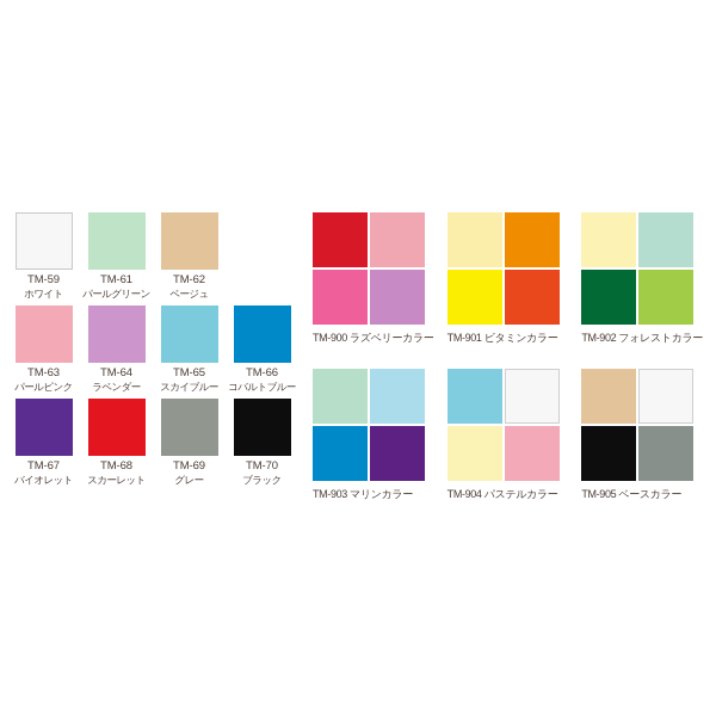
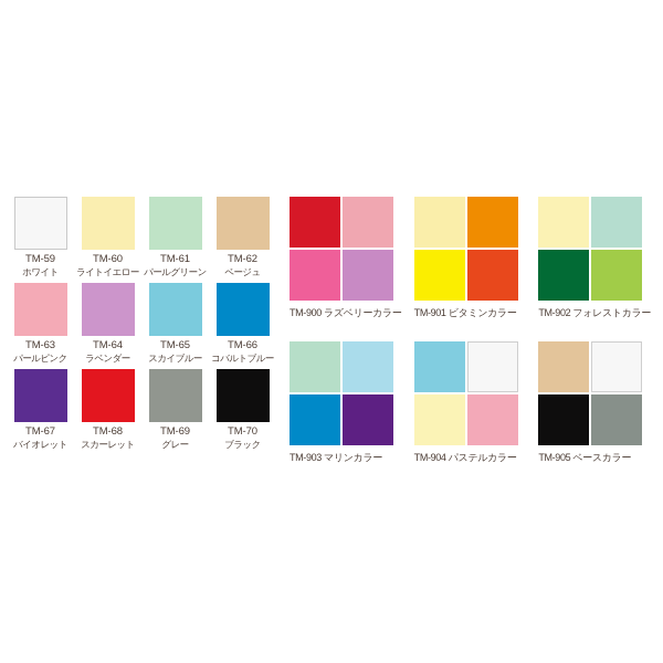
  TM-59
  ホワイト
+ TM-60
+ ライトイエロー
  TM-61
  パールグリーン
  TM-62
  ベージュ
  TM-63
  パールピンク
  TM-64
  ラベンダー
  TM-65
  スカイブルー
  TM-66
  コバルトブルー
  TM-67
  バイオレット
  TM-68
  スカーレット
  TM-69
  グレー
  TM-70
  ブラック
  TM-900 ラズベリーカラー
  TM-901 ビタミンカラー
  TM-902 フォレストカラー
  TM-903 マリンカラー
  TM-904 パステルカラー
  TM-905 ベースカラー
